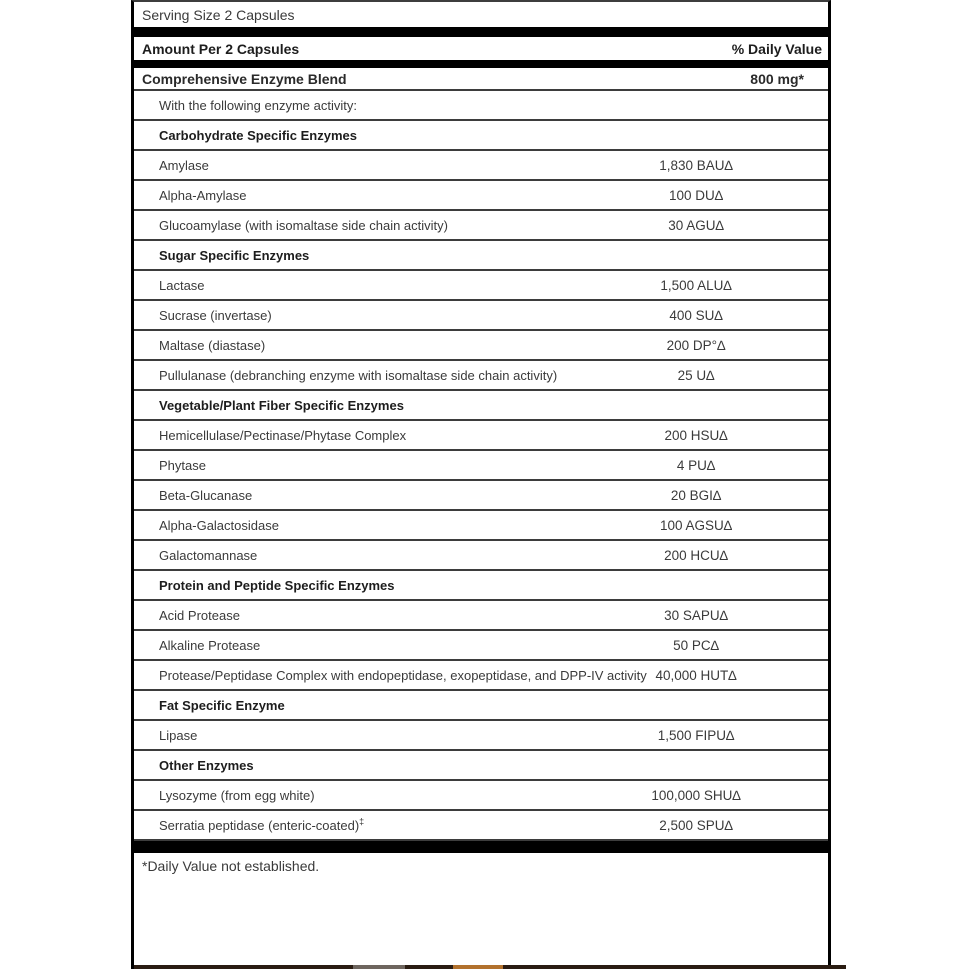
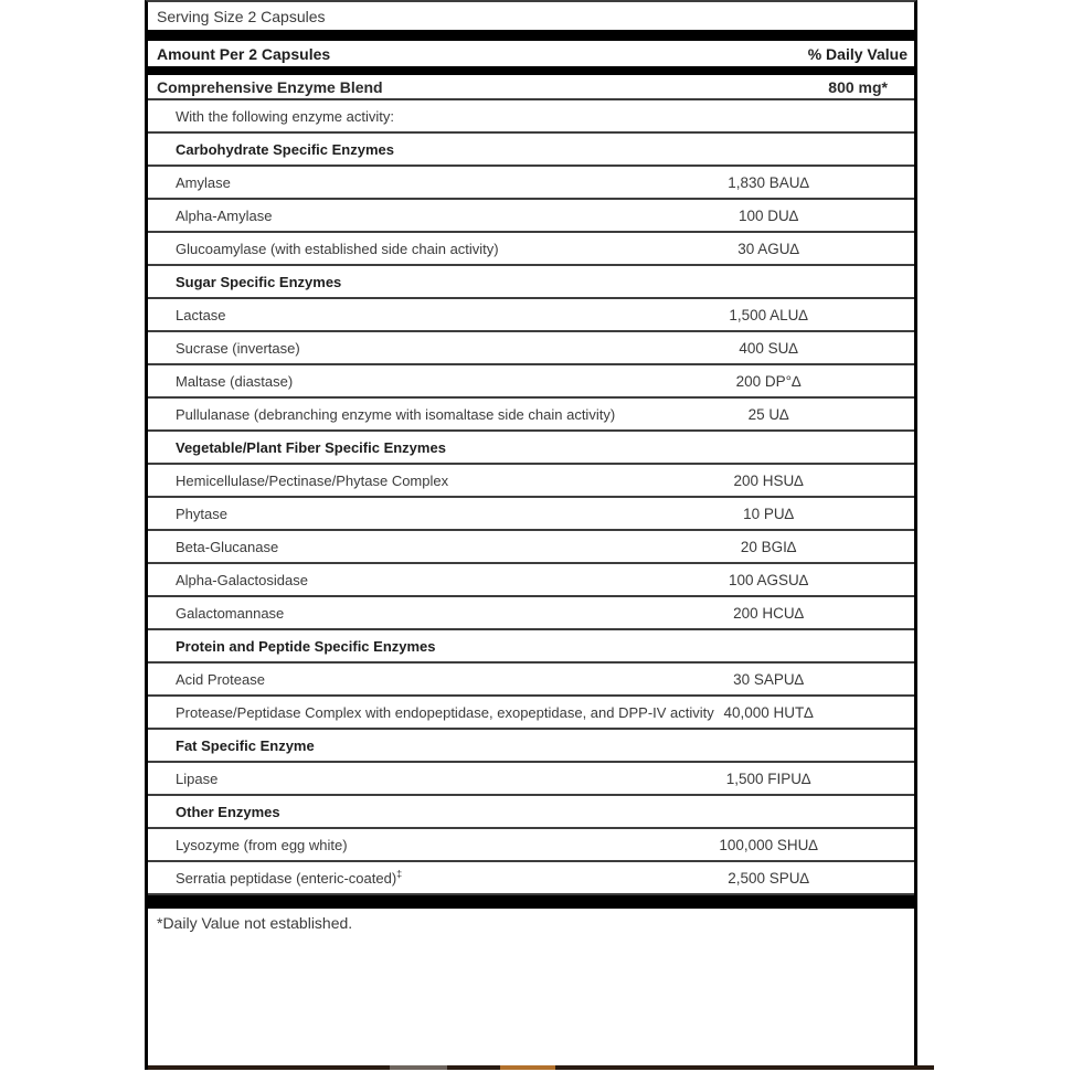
  Serving Size 2 Capsules
  Amount Per 2 Capsules
  % Daily Value
  Comprehensive Enzyme Blend
  800 mg*
  With the following enzyme activity:
  Carbohydrate Specific Enzymes
  Amylase
  1,830 BAU∆
  Alpha-Amylase
  100 DU∆
- Glucoamylase (with isomaltase side chain activity)
+ Glucoamylase (with established side chain activity)
  30 AGU∆
  Sugar Specific Enzymes
  Lactase
  1,500 ALU∆
  Sucrase (invertase)
  400 SU∆
  Maltase (diastase)
  200 DP°∆
  Pullulanase (debranching enzyme with isomaltase side chain activity)
  25 U∆
  Vegetable/Plant Fiber Specific Enzymes
  Hemicellulase/Pectinase/Phytase Complex
  200 HSU∆
  Phytase
- 4 PU∆
+ 10 PU∆
  Beta-Glucanase
  20 BGI∆
  Alpha-Galactosidase
  100 AGSU∆
  Galactomannase
  200 HCU∆
  Protein and Peptide Specific Enzymes
  Acid Protease
  30 SAPU∆
- Alkaline Protease
- 50 PC∆
  Protease/Peptidase Complex with endopeptidase, exopeptidase, and D
  40,000 HUT∆
  Fat Specific Enzyme
  Lipase
  1,500 FIPU∆
  Other Enzymes
  Lysozyme (from egg white)
  100,000 SHU∆
  Serratia peptidase (enteric-coated)‡
  2,500 SPU∆
  *Daily Value not established.
